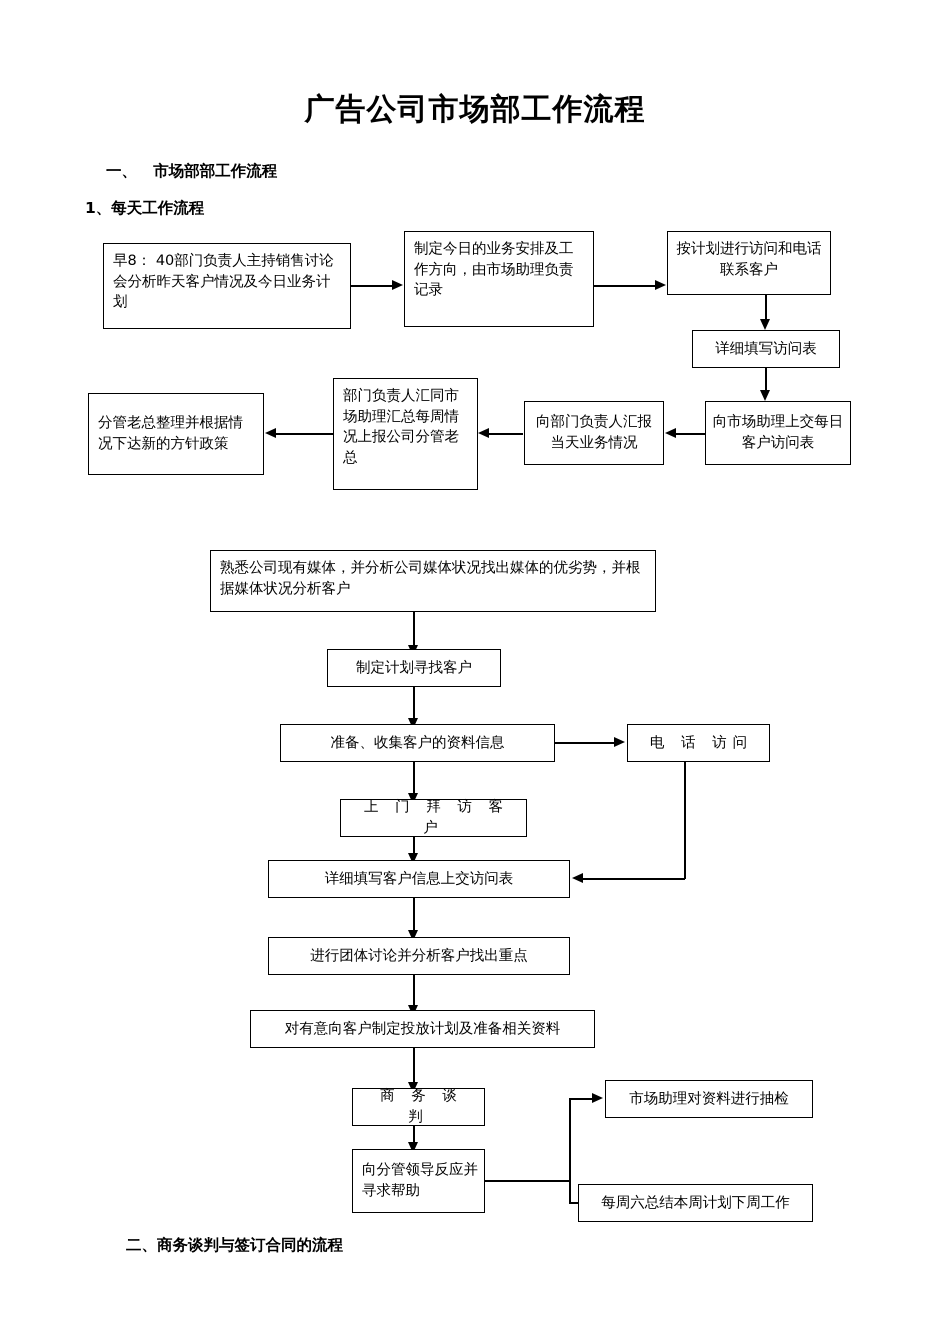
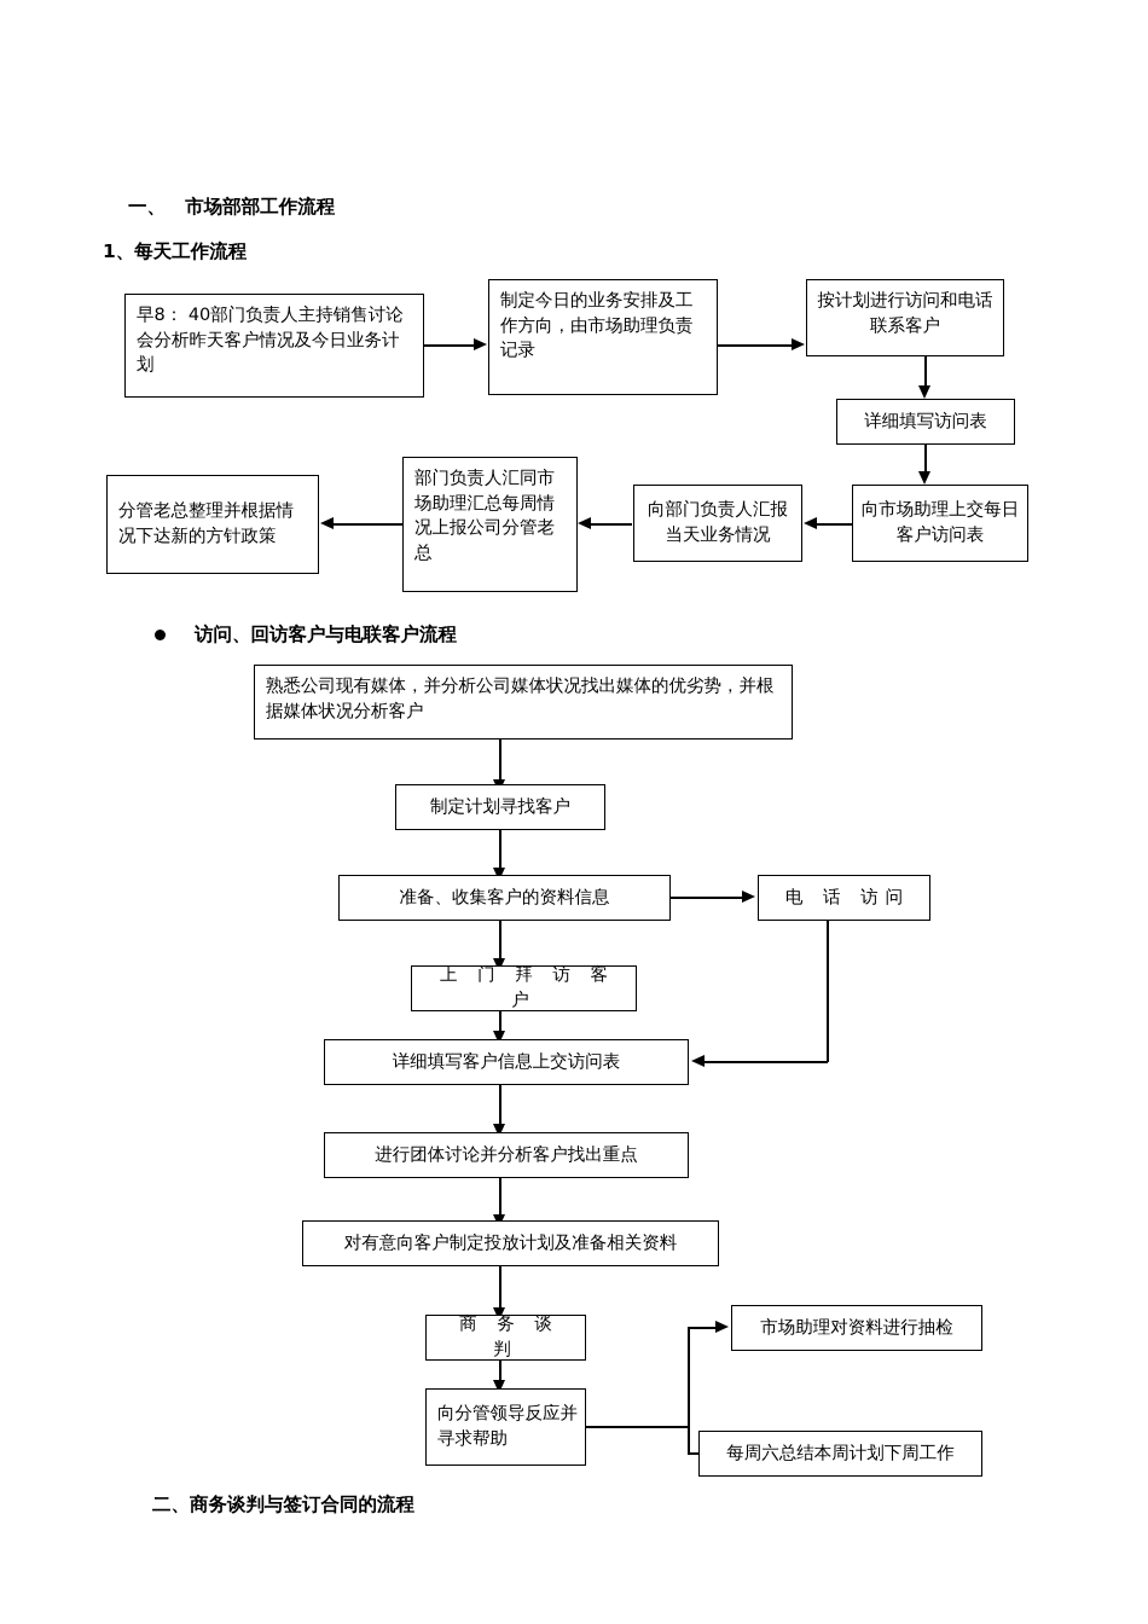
- 广告公司市场部工作流程
  一、 市场部部工作流程
  1、每天工作流程
  早8： 40部门负责人主持销售讨论会分析昨天客户情况及今日业务计划
  制定今日的业务安排及工作方向，由市场助理负责记录
  按计划进行访问和电话联系客户
  详细填写访问表
  向市场助理上交每日客户访问表
  向部门负责人汇报当天业务情况
  部门负责人汇同市场助理汇总每周情况上报公司分管老总
  分管老总整理并根据情况下达新的方针政策
+ 访问、回访客户与电联客户流程
  熟悉公司现有媒体，并分析公司媒体状况找出媒体的优劣势，并根据媒体状况分析客户
  制定计划寻找客户
  准备、收集客户的资料信息
  电 话 访问
  上 门 拜 访 客 户
  详细填写客户信息上交访问表
  进行团体讨论并分析客户找出重点
  对有意向客户制定投放计划及准备相关资料
  商 务 谈 判
  向分管领导反应并寻求帮助
  市场助理对资料进行抽检
  每周六总结本周计划下周工作
  二、商务谈判与签订合同的流程
